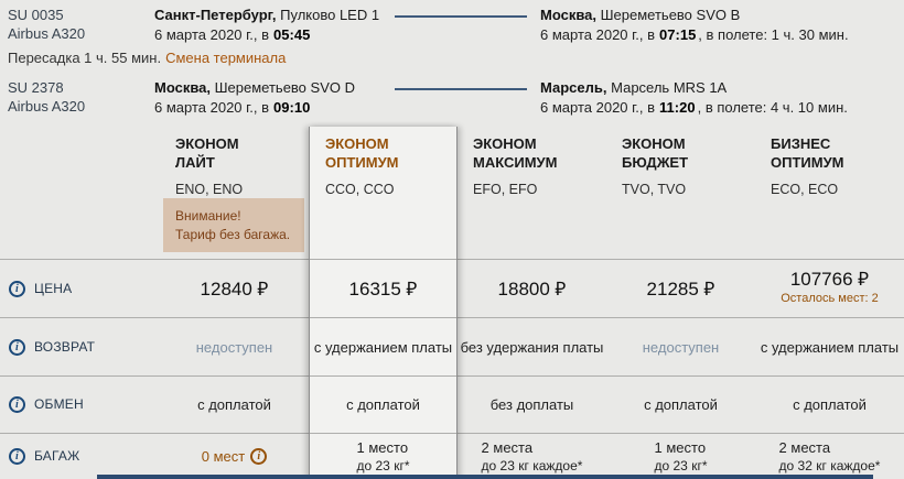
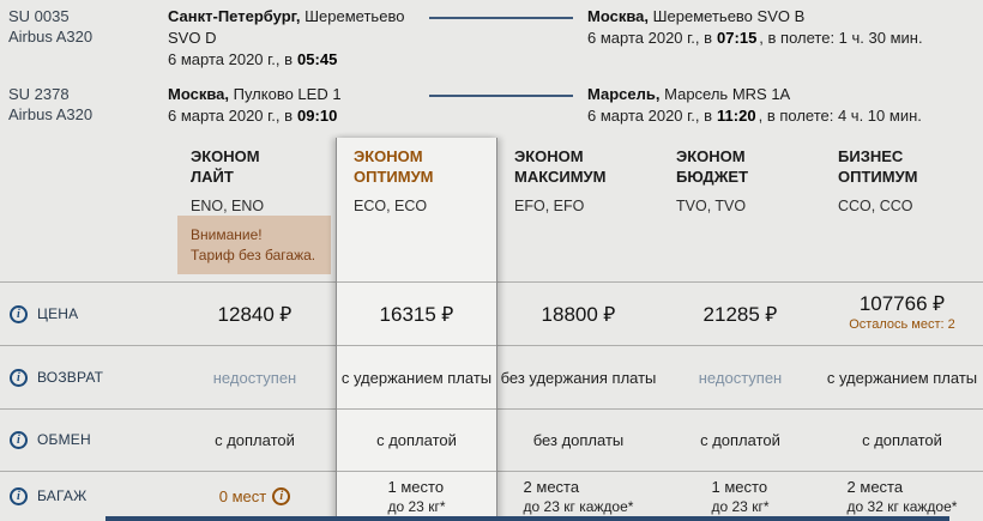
  SU 0035
  Airbus A320
- Санкт-Петербург, Пулково LED 1
+ Санкт-Петербург, Шереметьево SVO D
  6 марта 2020 г., в 05:45
  Москва, Шереметьево SVO B
  6 марта 2020 г., в 07:15 , в полете: 1 ч. 30 мин.
- Пересадка 1 ч. 55 мин. Смена терминала
  SU 2378
  Airbus A320
- Москва, Шереметьево SVO D
+ Москва, Пулково LED 1
  6 марта 2020 г., в 09:10
  Марсель, Марсель MRS 1A
  6 марта 2020 г., в 11:20 , в полете: 4 ч. 10 мин.
  i
  ЦЕНА
  i
  ВОЗВРАТ
  i
  ОБМЕН
  i
  БАГАЖ
  ЭКОНОМ
  ЛАЙТ
  ENO, ENO
  Внимание!
  Тариф без багажа.
  12840 ₽
  недоступен
  с доплатой
  0 мест
  i
  ЭКОНОМ
  ОПТИМУМ
- CCO, CCO
+ ECO, ECO
  16315 ₽
  с удержанием платы
  с доплатой
  1 место
  до 23 кг*
  ЭКОНОМ
  МАКСИМУМ
  EFO, EFO
  18800 ₽
  без удержания платы
  без доплаты
  2 места
  до 23 кг каждое*
  ЭКОНОМ
  БЮДЖЕТ
  TVO, TVO
  21285 ₽
  недоступен
  с доплатой
  1 место
  до 23 кг*
  БИЗНЕС
  ОПТИМУМ
- ECO, ECO
+ CCO, CCO
  107766 ₽
  Осталось мест: 2
  с удержанием платы
  с доплатой
  2 места
  до 32 кг каждое*
